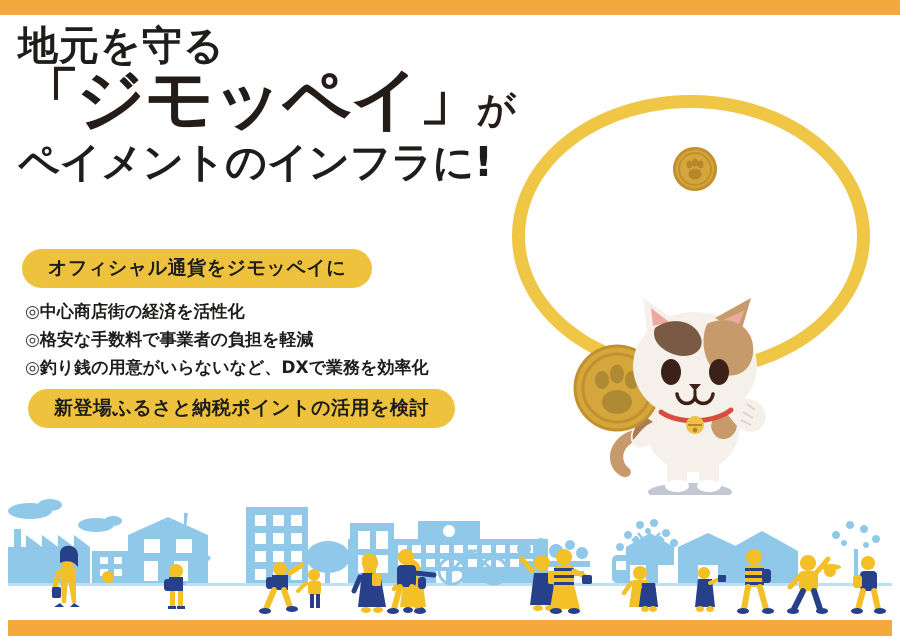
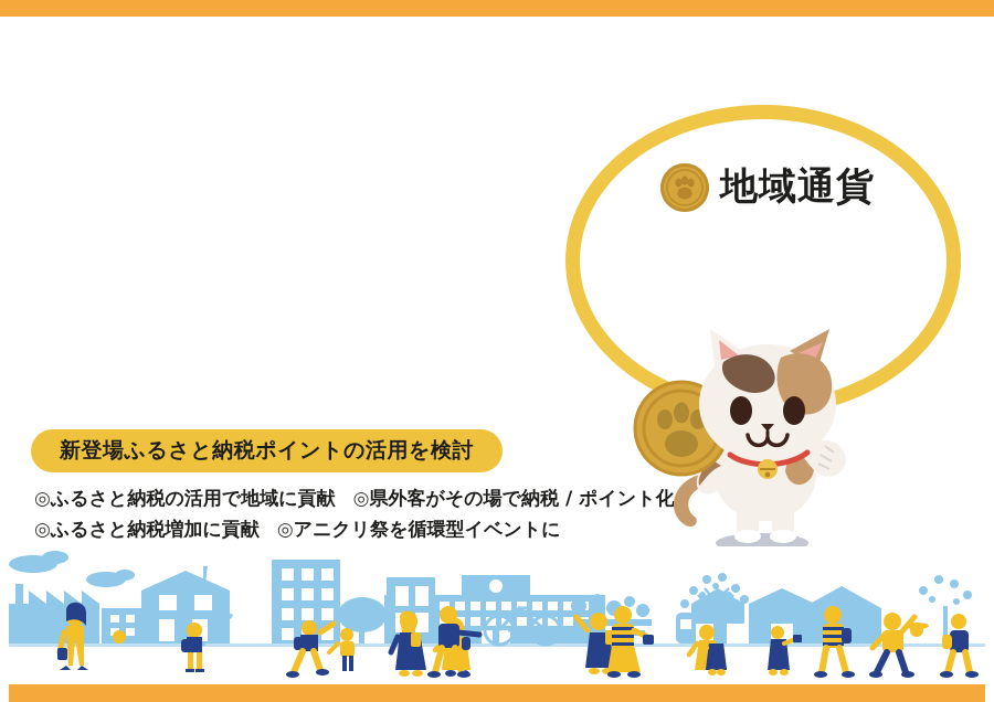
- 地元を守る
- 「ジモッペイ」が
- ペイメントのインフラに!
- オフィシャル通貨をジモッペイに
- ◎中心商店街の経済を活性化
- ◎格安な手数料で事業者の負担を軽減
- ◎釣り銭の用意がいらないなど、DXで業務を効率化
  新登場ふるさと納税ポイントの活用を検討
+ ◎ふるさと納税の活用で地域に貢献 ◎県外客がその場で納税 / ポイント化
+ ◎ふるさと納税増加に貢献 ◎アニクリ祭を循環型イベントに
+ 地域通貨
